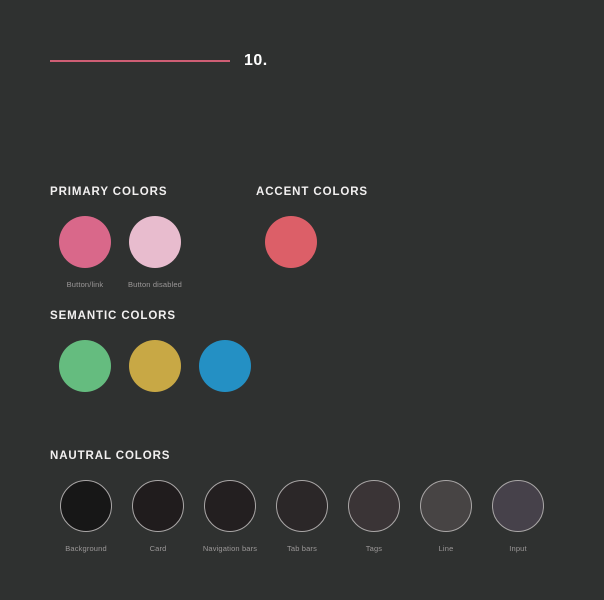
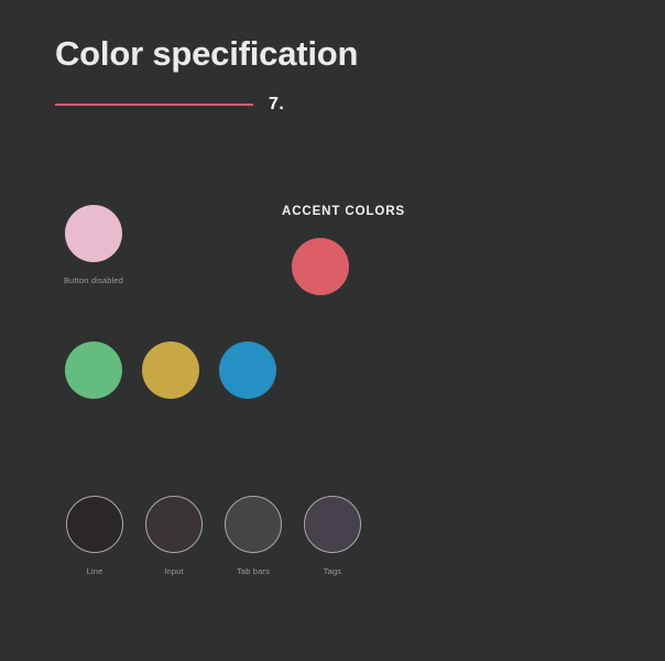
+ Color specification
- 10.
+ 7.
- PRIMARY COLORS
- Button/link
  Button disabled
  ACCENT COLORS
- SEMANTIC COLORS
- NAUTRAL COLORS
- Background
- Card
- Navigation bars
- Tab bars
+ Line
- Tags
+ Input
- Line
+ Tab bars
- Input
+ Tags
